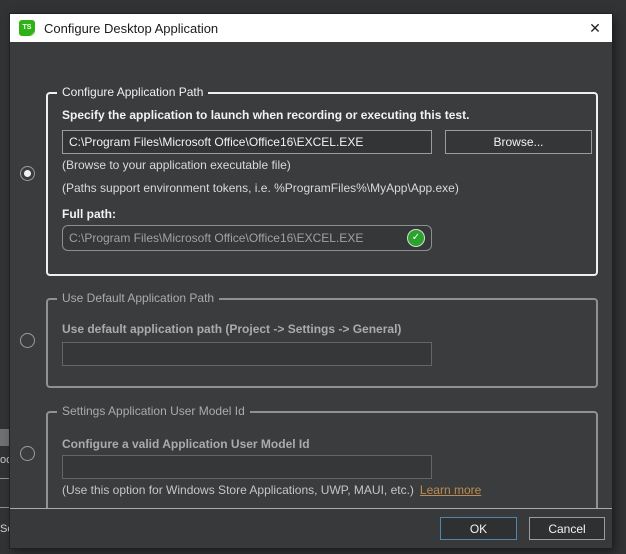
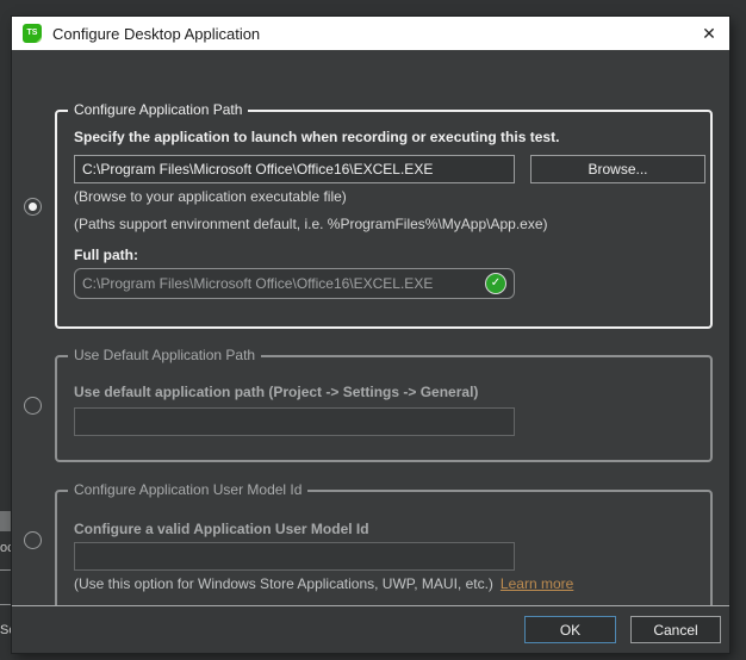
  oc
  Configure Desktop Application
  ✕
  Configure Application Path
  Specify the application to launch when recording or executing this test.
  C:\Program Files\Microsoft Office\Office16\EXCEL.EXE
  Browse...
  (Browse to your application executable file)
- (Paths support environment tokens, i.e. %ProgramFiles%\MyApp\App.exe)
+ (Paths support environment default, i.e. %ProgramFiles%\MyApp\App.exe)
  Full path:
  C:\Program Files\Microsoft Office\Office16\EXCEL.EXE
  ✓
  Use Default Application Path
  Use default application path (Project -> Settings -> General)
- Settings Application User Model Id
+ Configure Application User Model Id
  Configure a valid Application User Model Id
  (Use this option for Windows Store Applications, UWP, MAUI, etc.) Learn more
  OK
  Cancel
